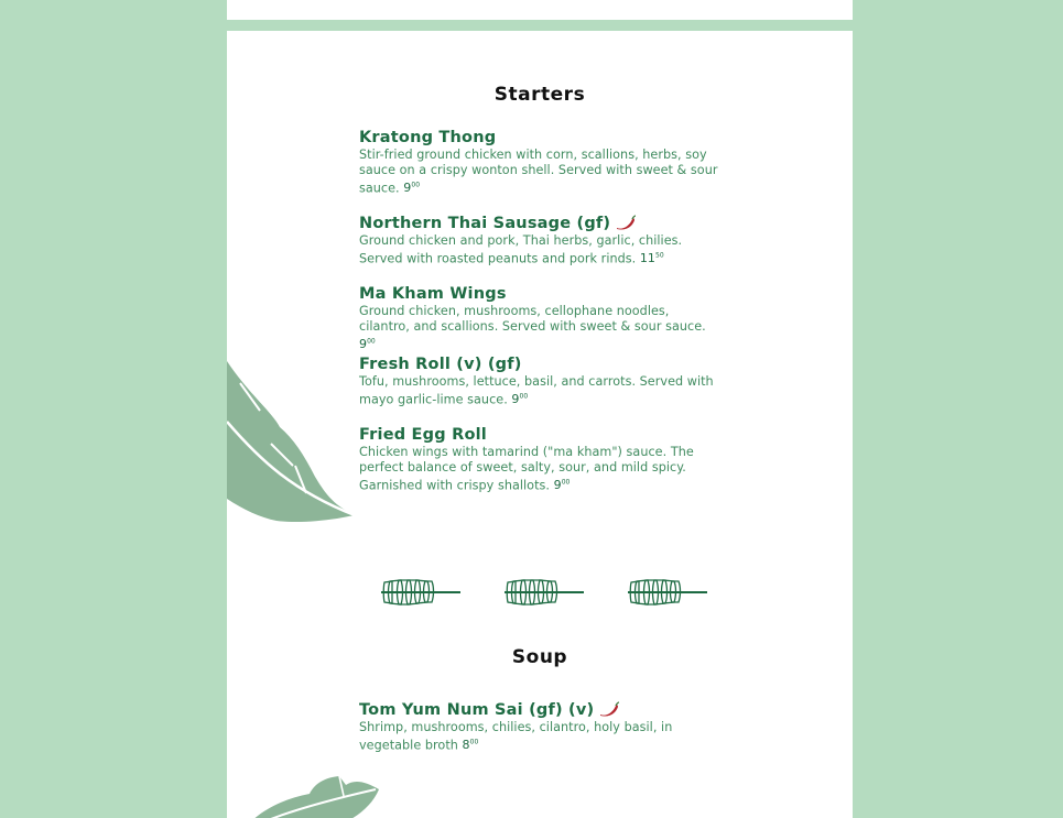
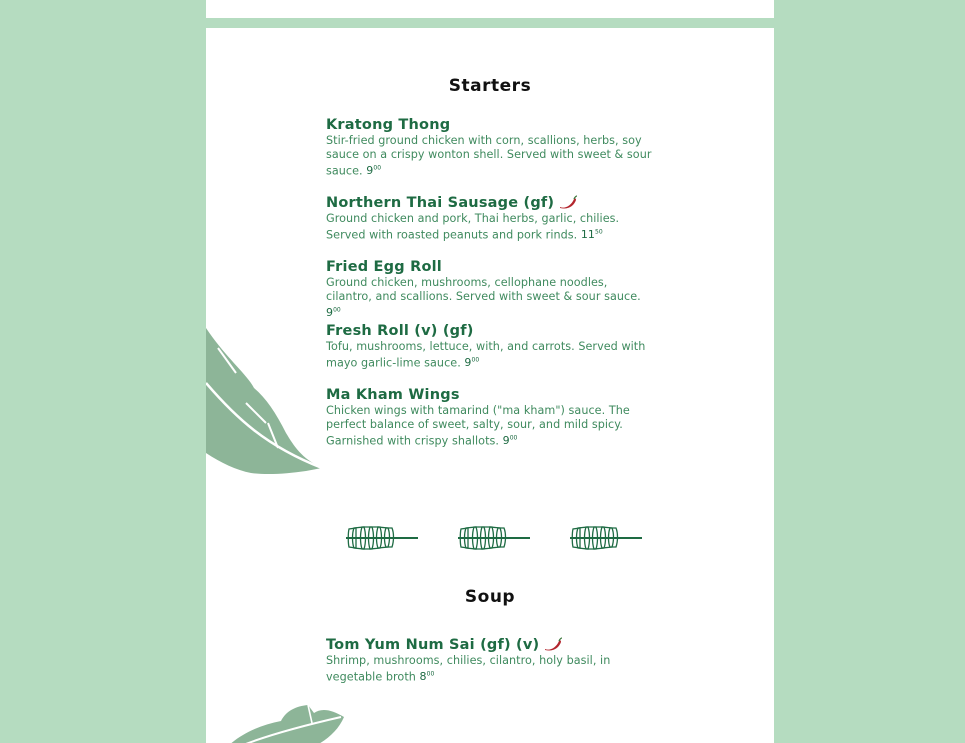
  Starters
  Kratong Thong
  Stir-fried ground chicken with corn, scallions, herbs, soy sauce on a crispy wonton shell. Served with sweet & sour sauce. 9
  Northern Thai Sausage (gf)
  Ground chicken and pork, Thai herbs, garlic, chilies. Served with roasted peanuts and pork rinds. 11
- Ma Kham Wings
+ Fried Egg Roll
  Ground chicken, mushrooms, cellophane noodles, cilantro, and scallions. Served with sweet & sour sauce. 9
  Fresh Roll (v) (gf)
- Tofu, mushrooms, lettuce, basil, and carrots. Served with mayo garlic-lime sauce. 9
+ Tofu, mushrooms, lettuce, with, and carrots. Served with mayo garlic-lime sauce. 9
- Fried Egg Roll
+ Ma Kham Wings
  Chicken wings with tamarind ("ma kham") sauce. The perfect balance of sweet, salty, sour, and mild spicy. Garnished with crispy shallots. 9
  Soup
  Tom Yum Num Sai (gf) (v)
  Shrimp, mushrooms, chilies, cilantro, holy basil, in vegetable broth 8
